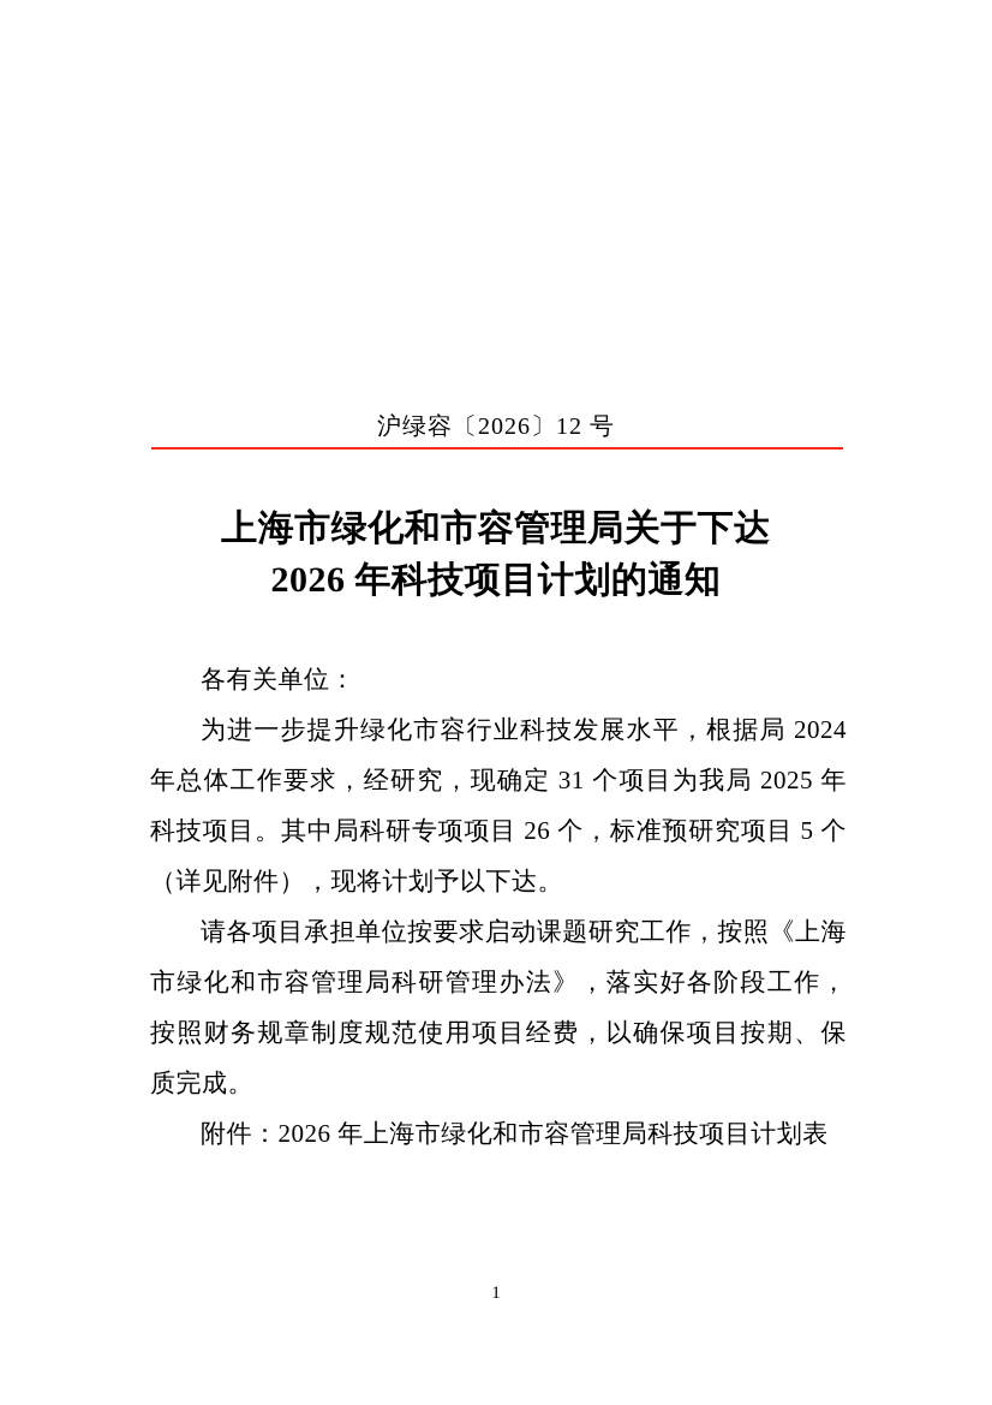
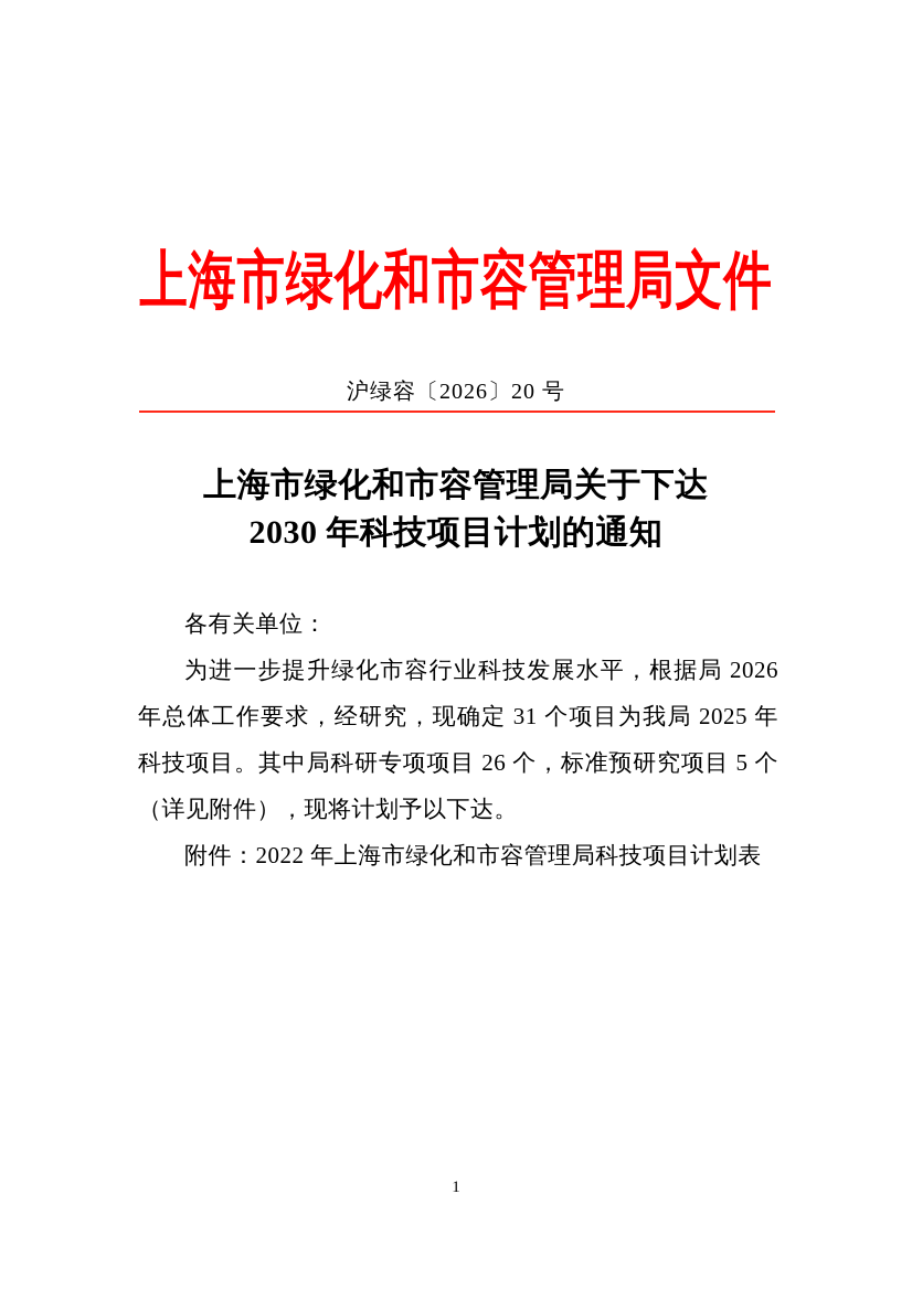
+ 上海市绿化和市容管理局文件
- 沪绿容〔2026〕12 号
+ 沪绿容〔2026〕20 号
  上海市绿化和市容管理局关于下达
- 2026 年科技项目计划的通知
+ 2030 年科技项目计划的通知
  各有关单位：
- 为进一步提升绿化市容行业科技发展水平，根据局 2024 年总体工作要求，经研究，现确定 31 个项目为我局 2025 年科技项目。其中局科研专项项目 26 个，标准预研究项目 5 个（详见附件），现将计划予以下达。
+ 为进一步提升绿化市容行业科技发展水平，根据局 2026 年总体工作要求，经研究，现确定 31 个项目为我局 2025 年科技项目。其中局科研专项项目 26 个，标准预研究项目 5 个（详见附件），现将计划予以下达。
- 请各项目承担单位按要求启动课题研究工作，按照《上海市绿化和市容管理局科研管理办法》，落实好各阶段工作，按照财务规章制度规范使用项目经费，以确保项目按期、保质完成。
- 附件：2026 年上海市绿化和市容管理局科技项目计划表
+ 附件：2022 年上海市绿化和市容管理局科技项目计划表
  1
